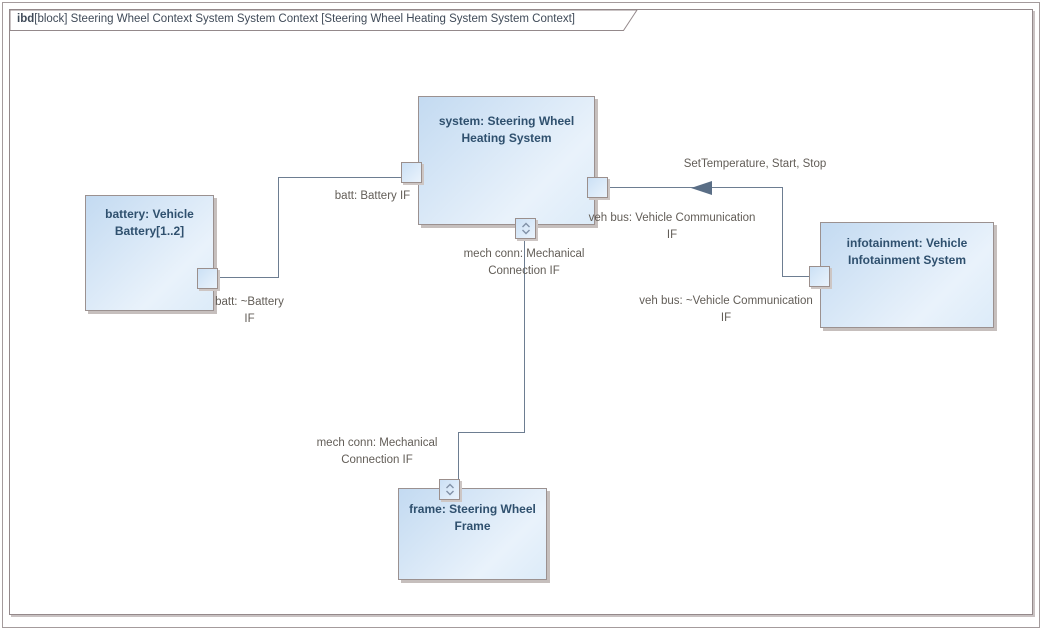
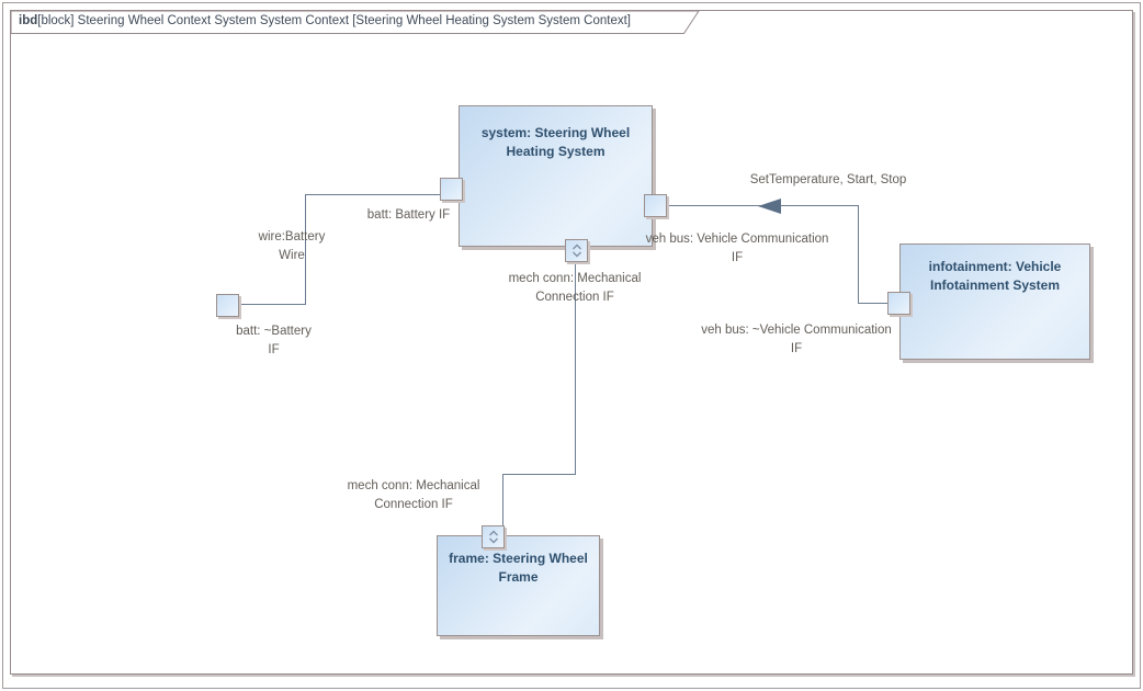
  ibd[block] Steering Wheel Context System System Context [Steering Wheel Heating System System Context]
  system: Steering Wheel
  Heating System
- battery: Vehicle
- Battery[1..2]
  infotainment: Vehicle
  Infotainment System
  frame: Steering Wheel
  Frame
  batt: Battery IF
+ wire:Battery
+ Wire
  batt: ~Battery
  IF
  veh bus: Vehicle Communication
  IF
  SetTemperature, Start, Stop
  veh bus: ~Vehicle Communication
  IF
  mech conn: Mechanical
  Connection IF
  mech conn: Mechanical
  Connection IF
